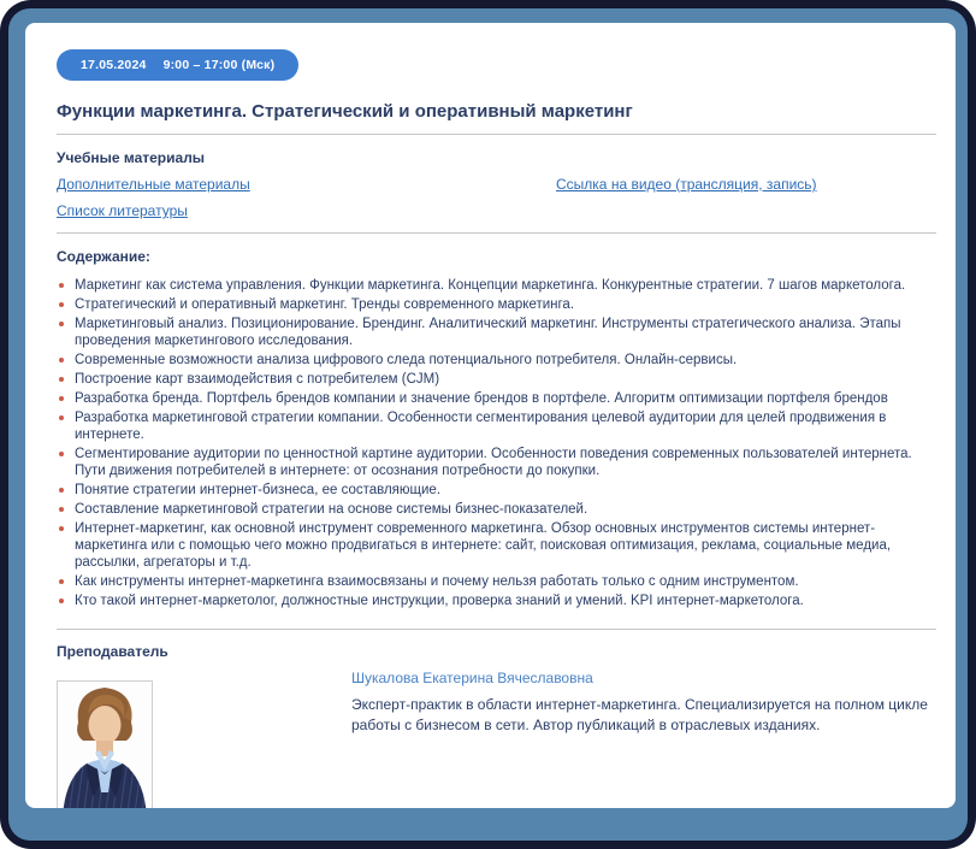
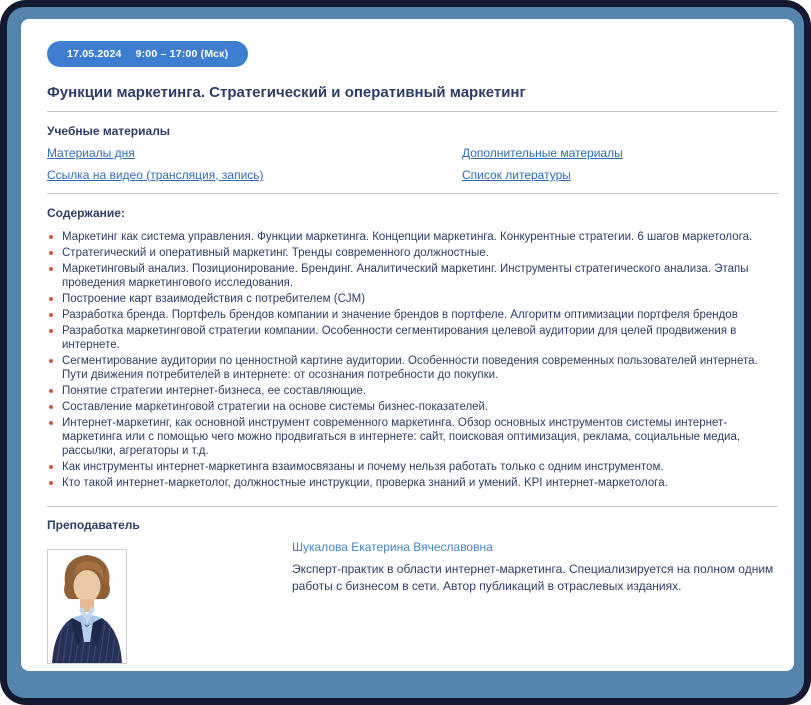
  17.05.2024
  9:00 – 17:00 (Мск)
  Функции маркетинга. Стратегический и оперативный маркетинг
  Учебные материалы
+ Материалы дня
  Дополнительные материалы
  Ссылка на видео (трансляция, запись)
  Список литературы
  Содержание:
- Маркетинг как система управления. Функции маркетинга. Концепции маркетинга. Конкурентные стратегии. 7 шагов маркетолога.
+ Маркетинг как система управления. Функции маркетинга. Концепции маркетинга. Конкурентные стратегии. 6 шагов маркетолога.
- Стратегический и оперативный маркетинг. Тренды современного маркетинга.
+ Стратегический и оперативный маркетинг. Тренды современного должностные.
  Маркетинговый анализ. Позиционирование. Брендинг. Аналитический маркетинг. Инструменты стратегического анализа. Этапы проведения маркетингового исследования.
- Современные возможности анализа цифрового следа потенциального потребителя. Онлайн-сервисы.
  Построение карт взаимодействия с потребителем (CJM)
  Разработка бренда. Портфель брендов компании и значение брендов в портфеле. Алгоритм оптимизации портфеля брендов
  Разработка маркетинговой стратегии компании. Особенности сегментирования целевой аудитории для целей продвижения в интернете.
  Сегментирование аудитории по ценностной картине аудитории. Особенности поведения современных пользователей интернета. Пути движения потребителей в интернете: от осознания потребности до покупки.
  Понятие стратегии интернет-бизнеса, ее составляющие.
  Составление маркетинговой стратегии на основе системы бизнес-показателей.
  Интернет-маркетинг, как основной инструмент современного маркетинга. Обзор основных инструментов системы интернет-маркетинга или с помощью чего можно продвигаться в интернете: сайт, поисковая оптимизация, реклама, социальные медиа, рассылки, агрегаторы и т.д.
  Как инструменты интернет-маркетинга взаимосвязаны и почему нельзя работать только с одним инструментом.
  Кто такой интернет-маркетолог, должностные инструкции, проверка знаний и умений. KPI интернет-маркетолога.
  Преподаватель
  Шукалова Екатерина Вячеславовна
- Эксперт-практик в области интернет-маркетинга. Специализируется на полном цикле работы с бизнесом в сети. Автор публикаций в отраслевых изданиях.
+ Эксперт-практик в области интернет-маркетинга. Специализируется на полном одним работы с бизнесом в сети. Автор публикаций в отраслевых изданиях.
